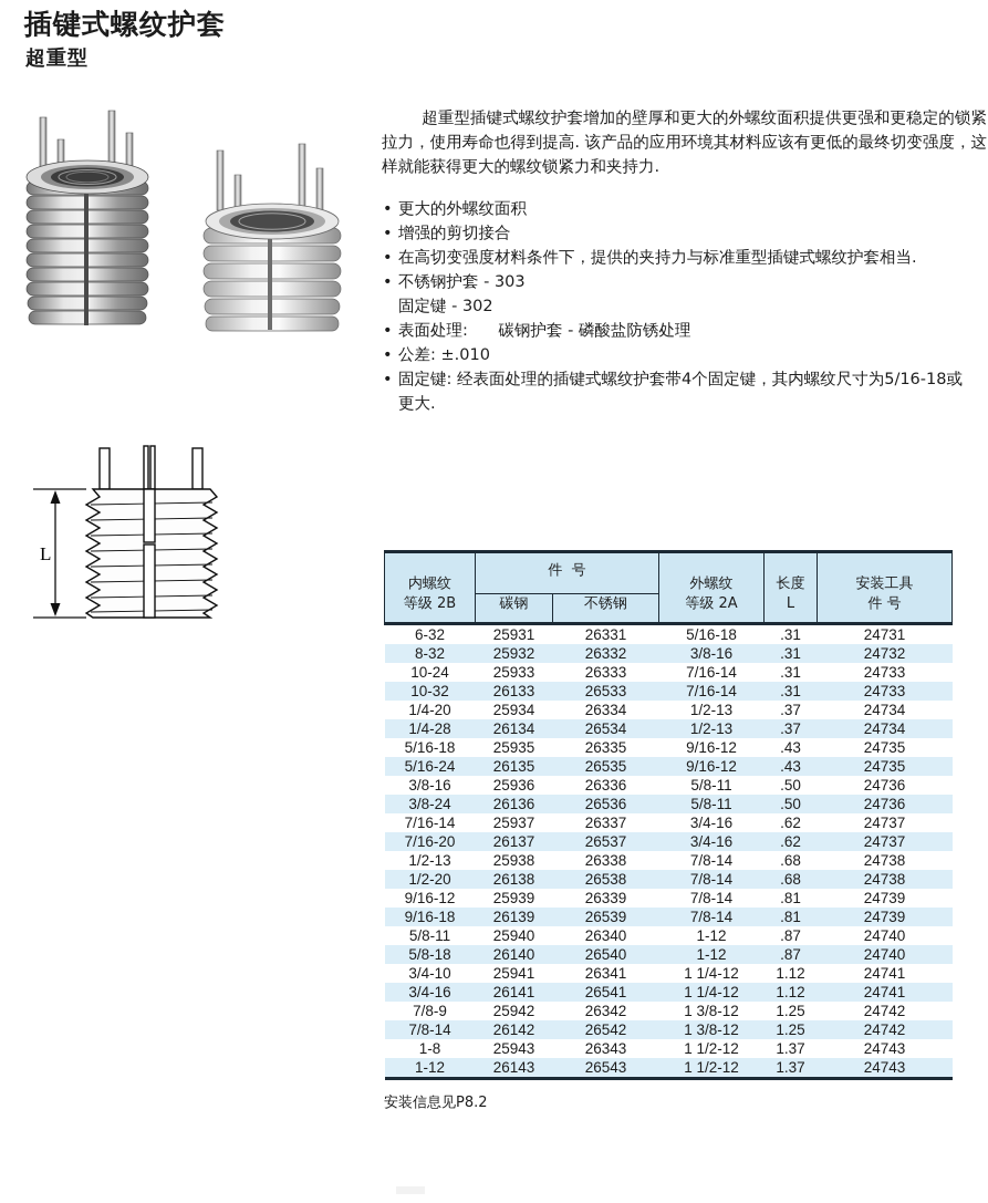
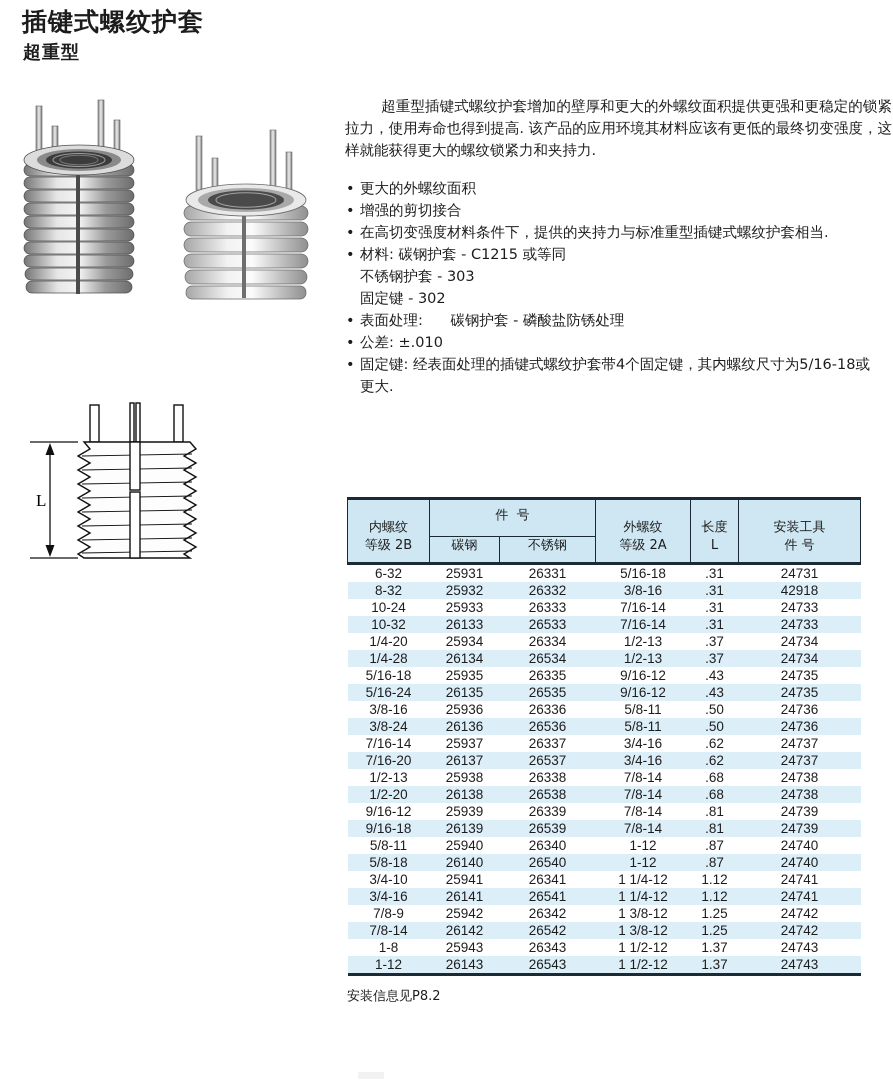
  插键式螺纹护套
  超重型
  超重型插键式螺纹护套增加的壁厚和更大的外螺纹面积提供更强和更稳定的锁紧拉力，使用寿命也得到提高. 该产品的应用环境其材料应该有更低的最终切变强度，这样就能获得更大的螺纹锁紧力和夹持力.
  更大的外螺纹面积
  增强的剪切接合
  在高切变强度材料条件下，提供的夹持力与标准重型插键式螺纹护套相当.
+ 材料: 碳钢护套 - C1215 或等同
  不锈钢护套 - 303
  固定键 - 302
  表面处理: 碳钢护套 - 磷酸盐防锈处理
  公差: ±.010
  固定键: 经表面处理的插键式螺纹护套带4个固定键，其内螺纹尺寸为5/16-18或
  更大.
  L
  内螺纹 等级 2B	件 号	外螺纹 等级 2A	长度 L	安装工具 件 号
  碳钢	不锈钢
  6-32	25931	26331	5/16-18	.31	24731
- 8-32	25932	26332	3/8-16	.31	24732
+ 8-32	25932	26332	3/8-16	.31	42918
  10-24	25933	26333	7/16-14	.31	24733
  10-32	26133	26533	7/16-14	.31	24733
  1/4-20	25934	26334	1/2-13	.37	24734
  1/4-28	26134	26534	1/2-13	.37	24734
  5/16-18	25935	26335	9/16-12	.43	24735
  5/16-24	26135	26535	9/16-12	.43	24735
  3/8-16	25936	26336	5/8-11	.50	24736
  3/8-24	26136	26536	5/8-11	.50	24736
  7/16-14	25937	26337	3/4-16	.62	24737
  7/16-20	26137	26537	3/4-16	.62	24737
  1/2-13	25938	26338	7/8-14	.68	24738
  1/2-20	26138	26538	7/8-14	.68	24738
  9/16-12	25939	26339	7/8-14	.81	24739
  9/16-18	26139	26539	7/8-14	.81	24739
  5/8-11	25940	26340	1-12	.87	24740
  5/8-18	26140	26540	1-12	.87	24740
  3/4-10	25941	26341	1 1/4-12	1.12	24741
  3/4-16	26141	26541	1 1/4-12	1.12	24741
  7/8-9	25942	26342	1 3/8-12	1.25	24742
  7/8-14	26142	26542	1 3/8-12	1.25	24742
  1-8	25943	26343	1 1/2-12	1.37	24743
  1-12	26143	26543	1 1/2-12	1.37	24743
  安装信息见P8.2
